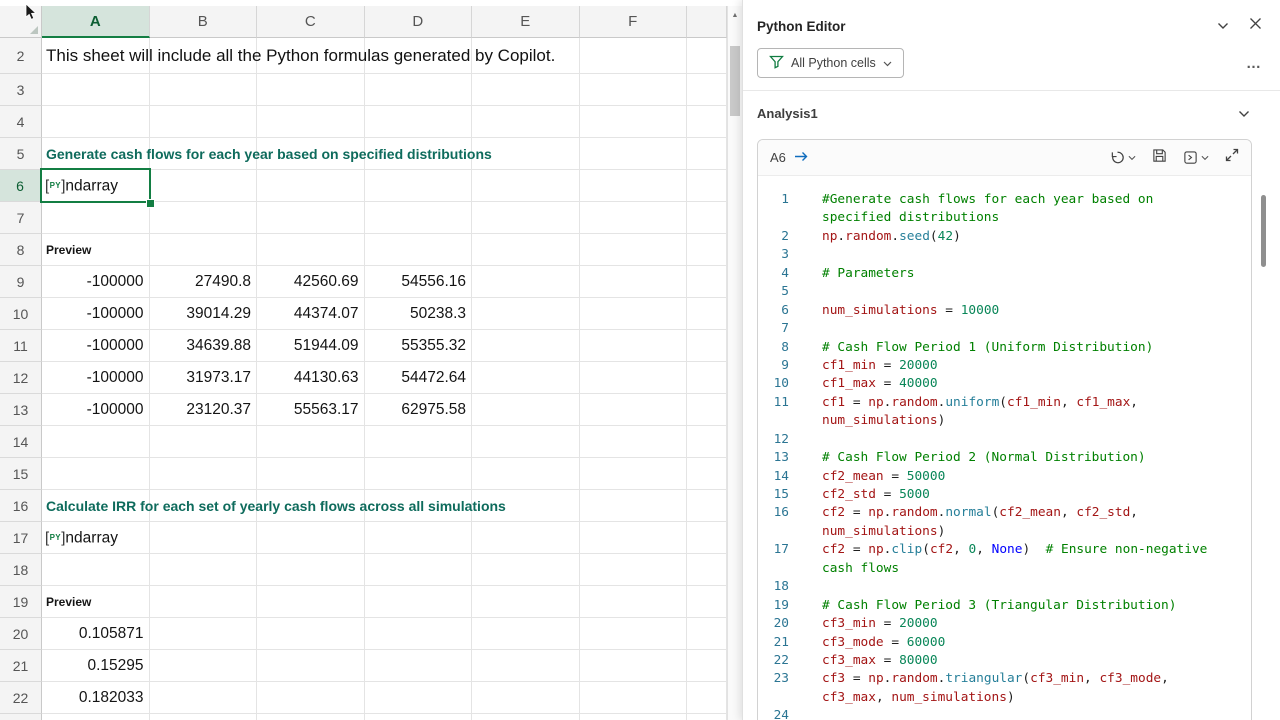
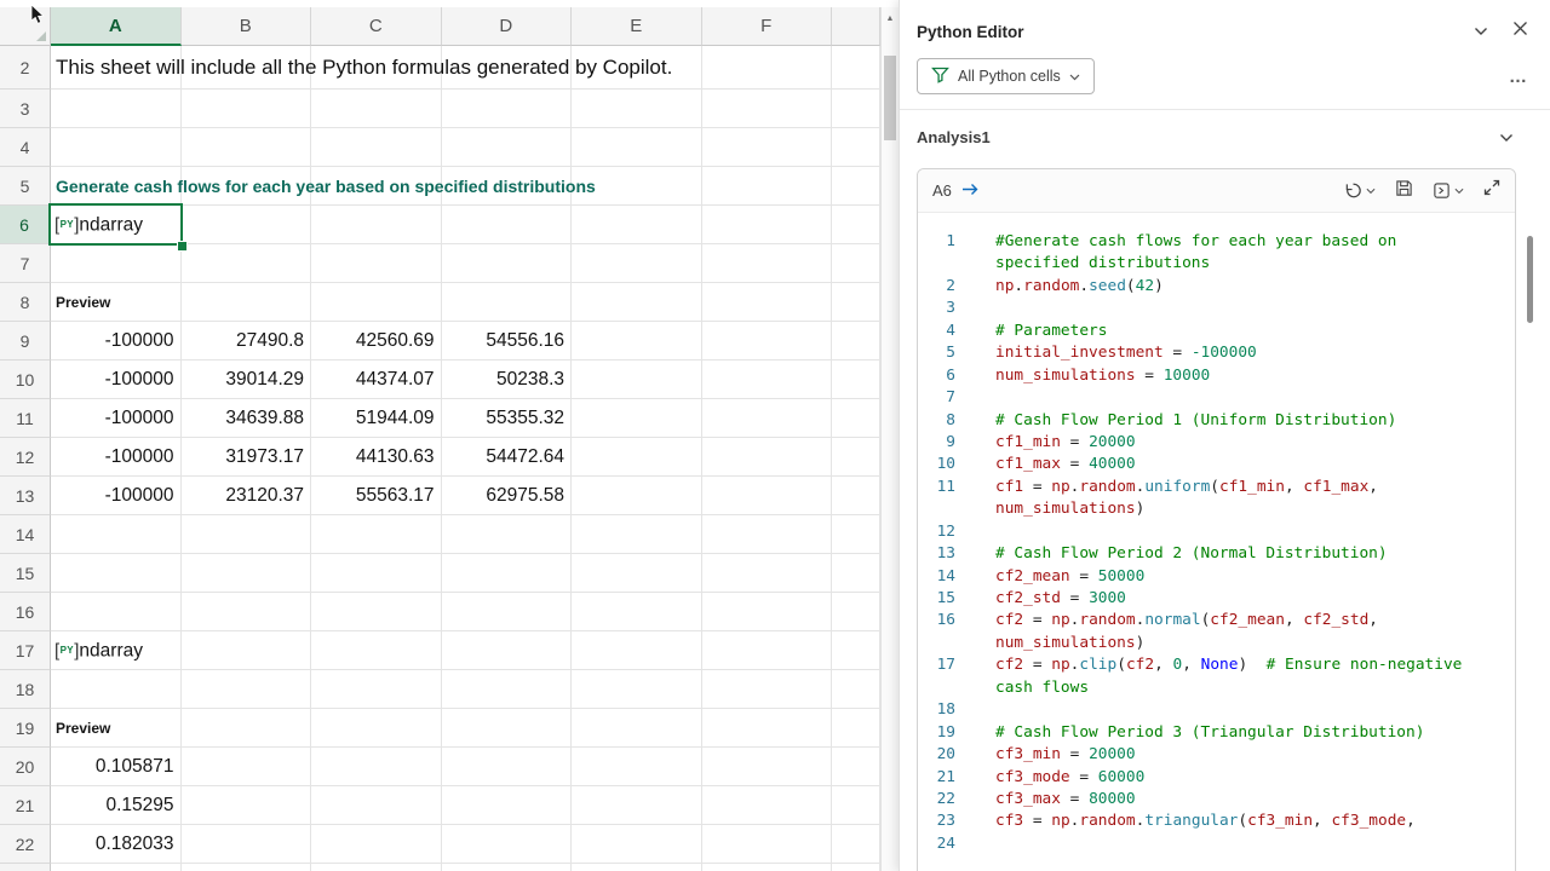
  A
  B
  C
  D
  E
  F
  2
  3
  4
  5
  6
  7
  8
  9
  10
  11
  12
  13
  14
  15
  16
  17
  18
  19
  20
  21
  22
  This sheet will include all the Python formulas generated by Copilot.
  Generate cash flows for each year based on specified distributions
  [PY]ndarray
  Preview
- Calculate IRR for each set of yearly cash flows across all simulations
  [PY]ndarray
  Preview
  -100000
  27490.8
  42560.69
  54556.16
  -100000
  39014.29
  44374.07
  50238.3
  -100000
  34639.88
  51944.09
  55355.32
  -100000
  31973.17
  44130.63
  54472.64
  -100000
  23120.37
  55563.17
  62975.58
  0.105871
  0.15295
  0.182033
  Python Editor
  All Python cells
  …
  Analysis1
  A6
  1
  #Generate cash flows for each year based on
  specified distributions
  2
  np.random.seed(42)
  3
  4
  # Parameters
  5
+ initial_investment = -100000
  6
  num_simulations = 10000
  7
  8
  # Cash Flow Period 1 (Uniform Distribution)
  9
  cf1_min = 20000
  10
  cf1_max = 40000
  11
  cf1 = np.random.uniform(cf1_min, cf1_max,
  num_simulations)
  12
  13
  # Cash Flow Period 2 (Normal Distribution)
  14
  cf2_mean = 50000
  15
- cf2_std = 5000
+ cf2_std = 3000
  16
  cf2 = np.random.normal(cf2_mean, cf2_std,
  num_simulations)
  17
  cf2 = np.clip(cf2, 0, None) # Ensure non-negative
  cash flows
  18
  19
  # Cash Flow Period 3 (Triangular Distribution)
  20
  cf3_min = 20000
  21
  cf3_mode = 60000
  22
  cf3_max = 80000
  23
  cf3 = np.random.triangular(cf3_min, cf3_mode,
- cf3_max, num_simulations)
  24
